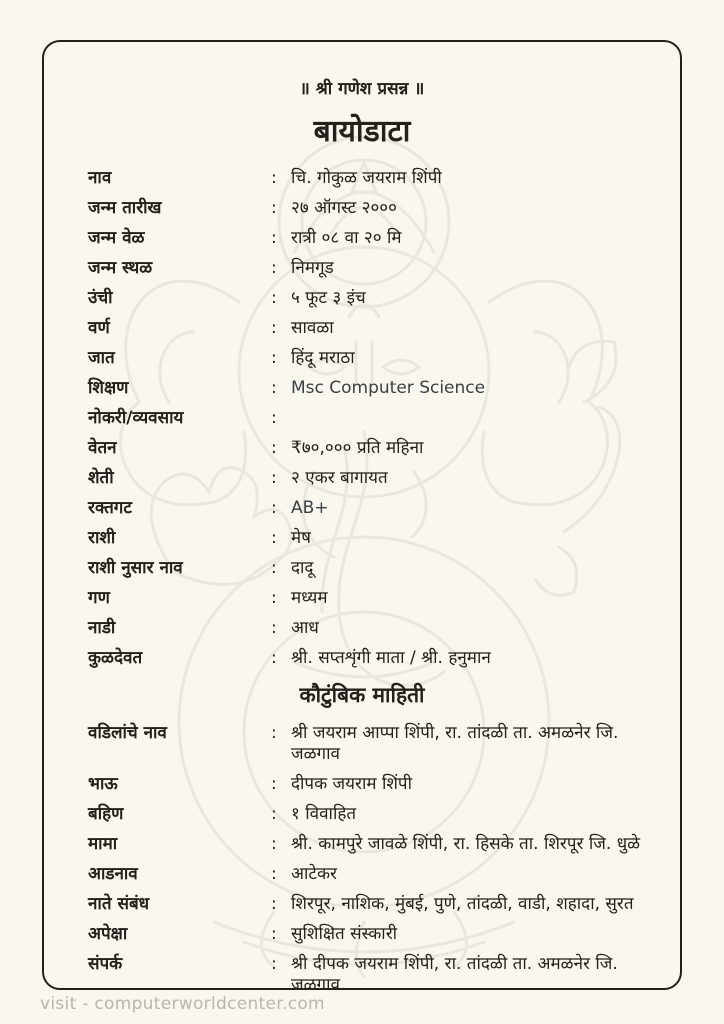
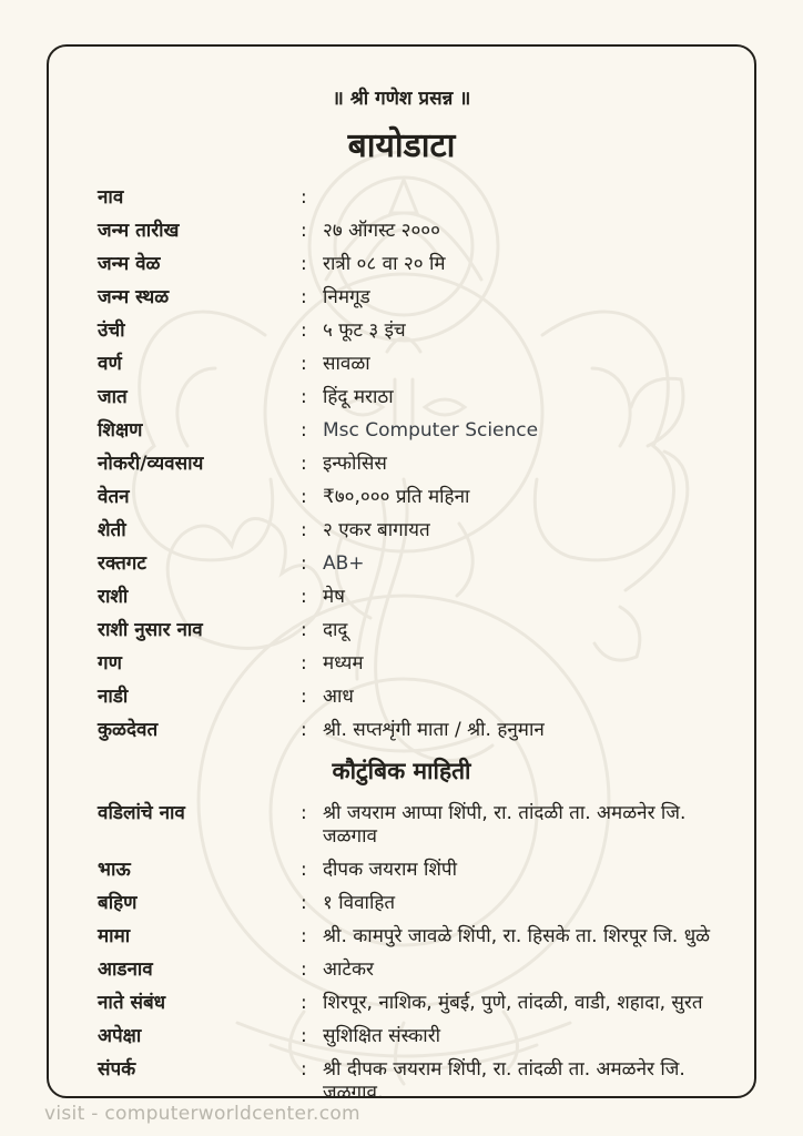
  ॥ श्री गणेश प्रसन्न ॥
  बायोडाटा
  नाव
  :
- चि. गोकुळ जयराम शिंपी
  जन्म तारीख
  :
  २७ ऑगस्ट २०००
  जन्म वेळ
  :
  रात्री ०८ वा २० मि
  जन्म स्थळ
  :
  निमगूड
  उंची
  :
  ५ फूट ३ इंच
  वर्ण
  :
  सावळा
  जात
  :
  हिंदू मराठा
  शिक्षण
  :
  Msc Computer Science
  नोकरी/व्यवसाय
  :
+ इन्फोसिस
  वेतन
  :
  ₹७०,००० प्रति महिना
  शेती
  :
  २ एकर बागायत
  रक्तगट
  :
  AB+
  राशी
  :
  मेष
  राशी नुसार नाव
  :
  दादू
  गण
  :
  मध्यम
  नाडी
  :
  आध
  कुळदेवत
  :
  श्री. सप्तशृंगी माता / श्री. हनुमान
  कौटुंबिक माहिती
  वडिलांचे नाव
  :
  श्री जयराम आप्पा शिंपी, रा. तांदळी ता. अमळनेर जि. जळगाव
  भाऊ
  :
  दीपक जयराम शिंपी
  बहिण
  :
  १ विवाहित
  मामा
  :
  श्री. कामपुरे जावळे शिंपी, रा. हिसके ता. शिरपूर जि. धुळे
  आडनाव
  :
  आटेकर
  नाते संबंध
  :
  शिरपूर, नाशिक, मुंबई, पुणे, तांदळी, वाडी, शहादा, सुरत
  अपेक्षा
  :
  सुशिक्षित संस्कारी
  संपर्क
  :
  श्री दीपक जयराम शिंपी, रा. तांदळी ता. अमळनेर जि. जळगाव,
  visit - computerworldcenter.com
